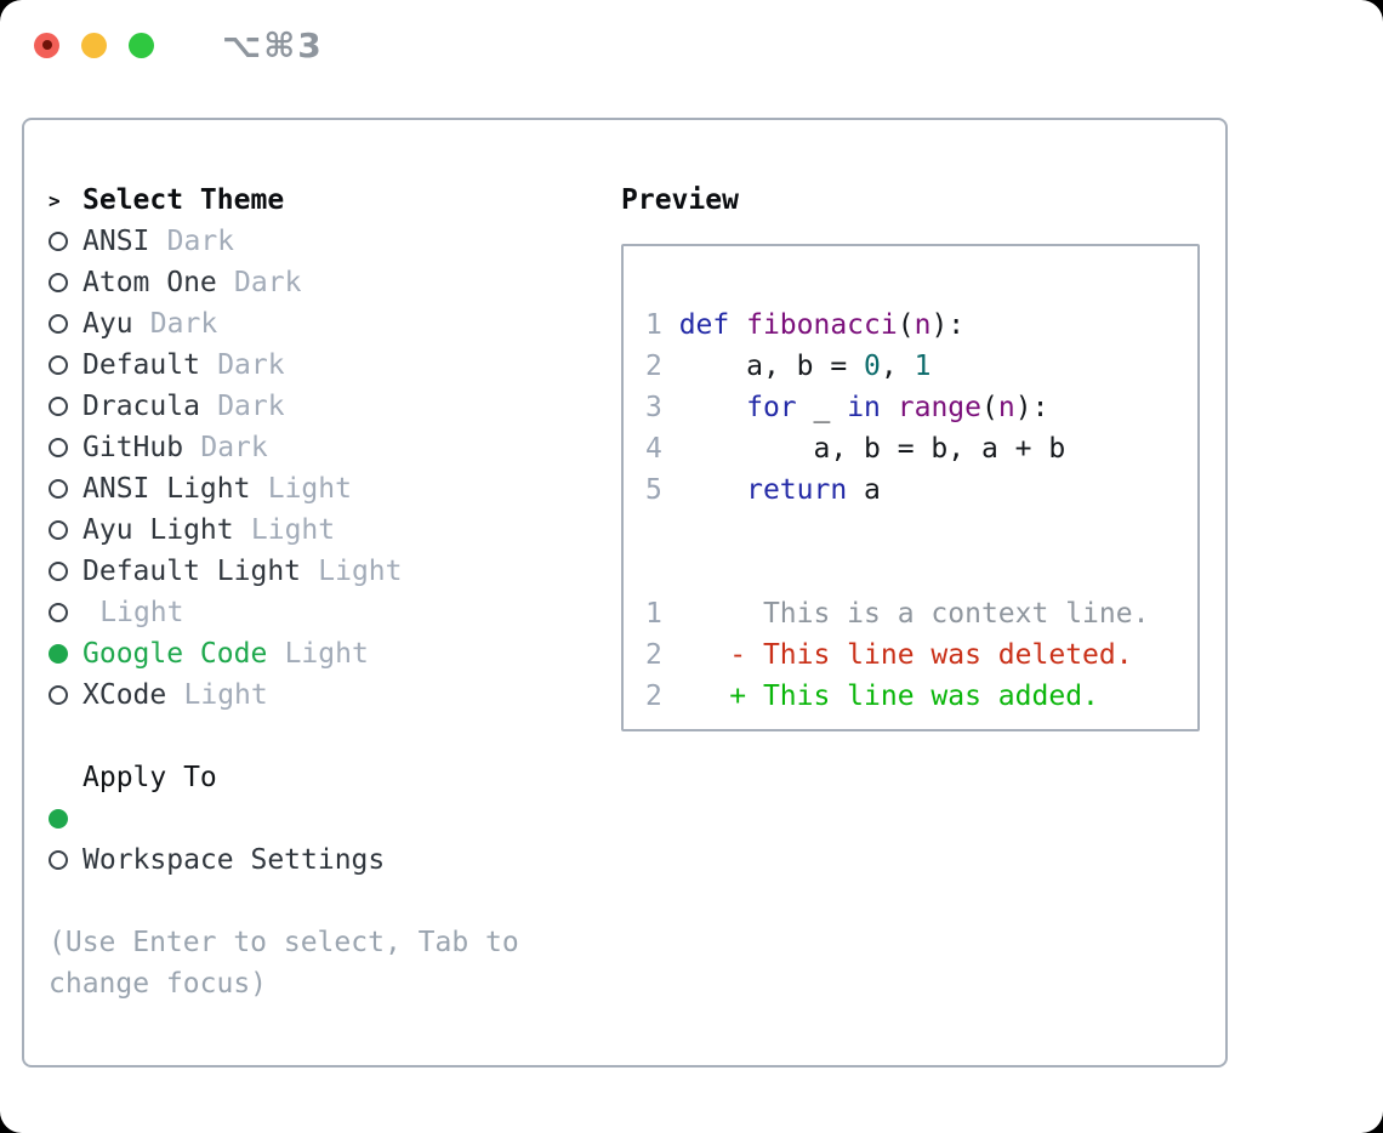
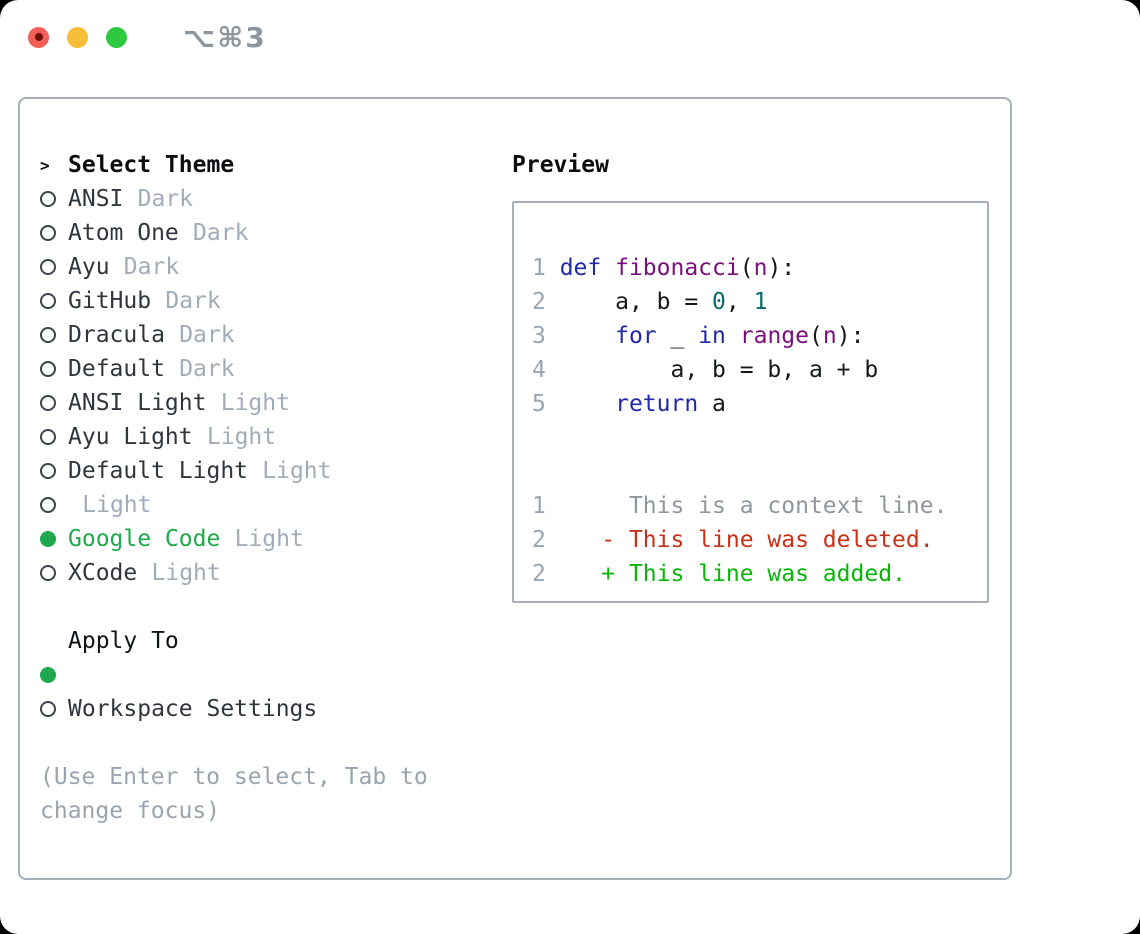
  ⌥⌘3
  >
  Select Theme
  ANSI
  Dark
  Atom One
  Dark
  Ayu
  Dark
- Default
+ GitHub
  Dark
  Dracula
  Dark
- GitHub
+ Default
  Dark
  ANSI Light
  Light
  Ayu Light
  Light
  Default Light
  Light
  Light
  Google Code
  Light
  XCode
  Light
  Apply To
  Workspace Settings
  (Use Enter to select, Tab to change focus)
  Preview
  1 def fibonacci(n):
  2 a, b = 0, 1
  3 for _ in range(n):
  4 a, b = b, a + b
  5 return a
  1 This is a context line.
  2 - This line was deleted.
  2 + This line was added.
